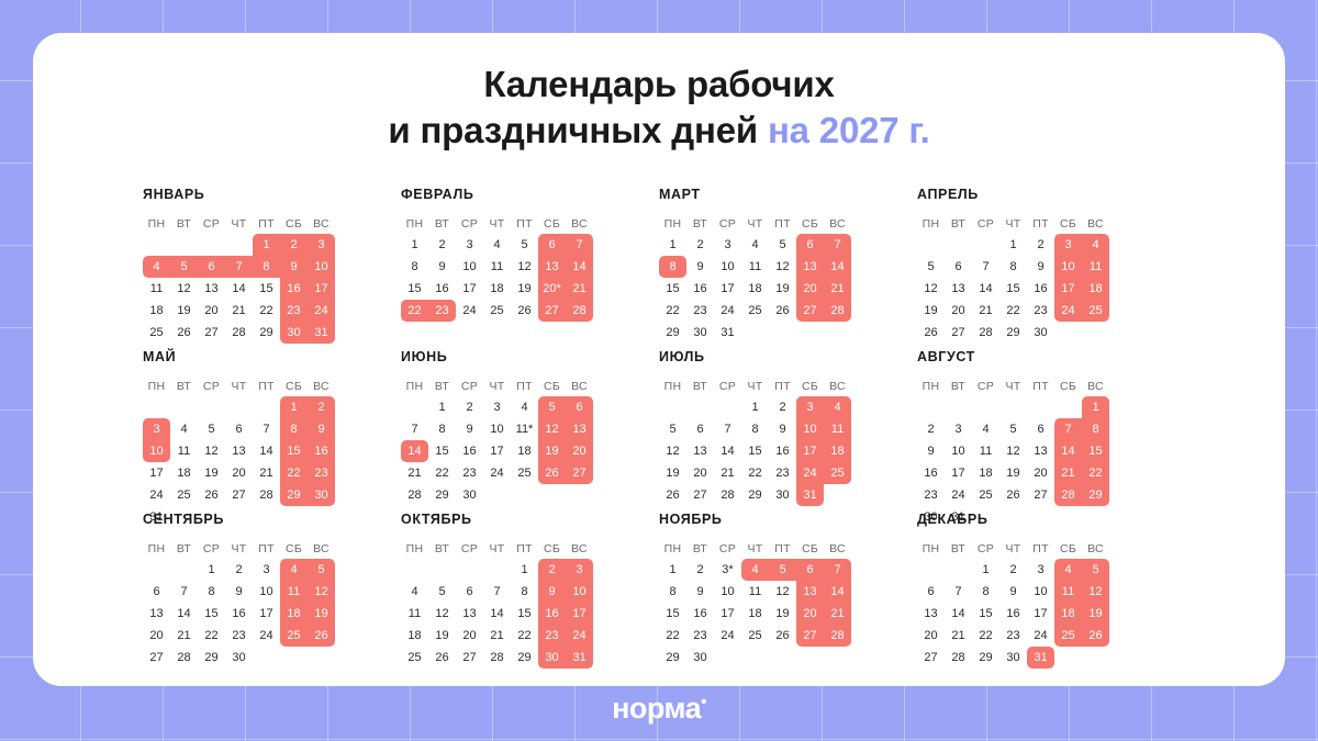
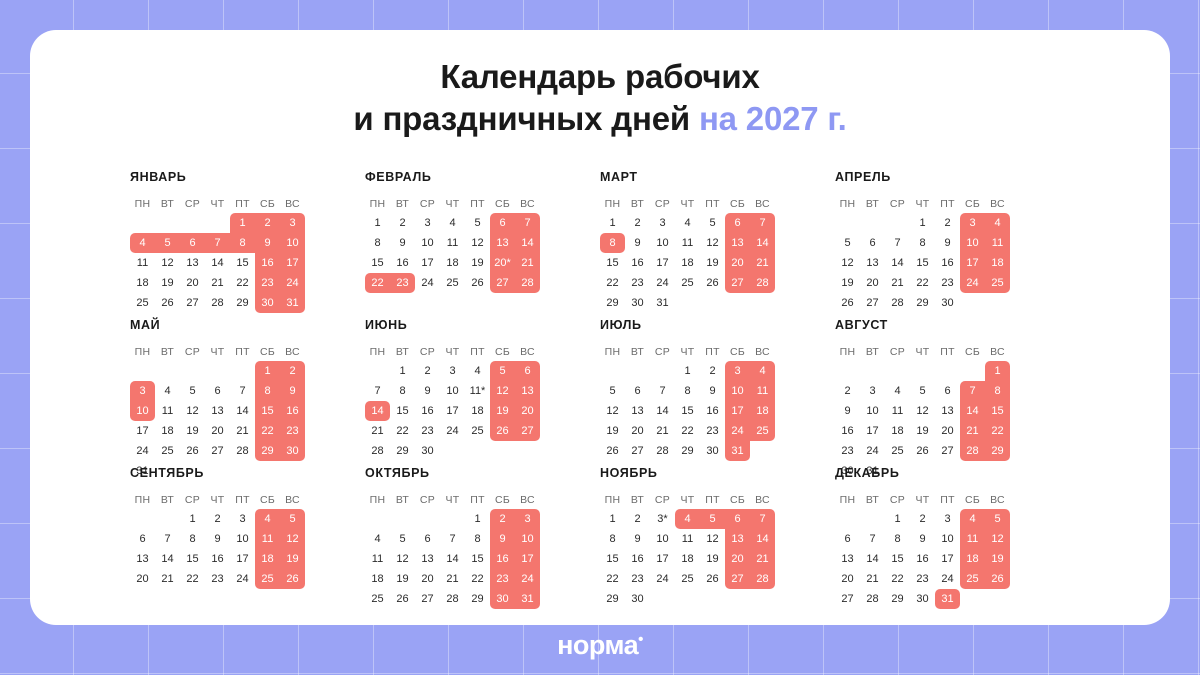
  Календарь рабочих
  и праздничных дней на 2027 г.
  ЯНВАРЬ
  ПН	ВТ	СР	ЧТ	ПТ	СБ	ВС
  				1	2	3
  4	5	6	7	8	9	10
  11	12	13	14	15	16	17
  18	19	20	21	22	23	24
  25	26	27	28	29	30	31
  ФЕВРАЛЬ
  ПН	ВТ	СР	ЧТ	ПТ	СБ	ВС
  1	2	3	4	5	6	7
  8	9	10	11	12	13	14
  15	16	17	18	19	20*	21
  22	23	24	25	26	27	28
  МАРТ
  ПН	ВТ	СР	ЧТ	ПТ	СБ	ВС
  1	2	3	4	5	6	7
  8	9	10	11	12	13	14
  15	16	17	18	19	20	21
  22	23	24	25	26	27	28
  29	30	31
  АПРЕЛЬ
  ПН	ВТ	СР	ЧТ	ПТ	СБ	ВС
  			1	2	3	4
  5	6	7	8	9	10	11
  12	13	14	15	16	17	18
  19	20	21	22	23	24	25
  26	27	28	29	30
  МАЙ
  ПН	ВТ	СР	ЧТ	ПТ	СБ	ВС
  					1	2
  3	4	5	6	7	8	9
  10	11	12	13	14	15	16
  17	18	19	20	21	22	23
  24	25	26	27	28	29	30
  31
  ИЮНЬ
  ПН	ВТ	СР	ЧТ	ПТ	СБ	ВС
  	1	2	3	4	5	6
  7	8	9	10	11*	12	13
  14	15	16	17	18	19	20
  21	22	23	24	25	26	27
  28	29	30
  ИЮЛЬ
  ПН	ВТ	СР	ЧТ	ПТ	СБ	ВС
  			1	2	3	4
  5	6	7	8	9	10	11
  12	13	14	15	16	17	18
  19	20	21	22	23	24	25
  26	27	28	29	30	31
  АВГУСТ
  ПН	ВТ	СР	ЧТ	ПТ	СБ	ВС
  						1
  2	3	4	5	6	7	8
  9	10	11	12	13	14	15
  16	17	18	19	20	21	22
  23	24	25	26	27	28	29
  30	31
  СЕНТЯБРЬ
  ПН	ВТ	СР	ЧТ	ПТ	СБ	ВС
  		1	2	3	4	5
  6	7	8	9	10	11	12
  13	14	15	16	17	18	19
  20	21	22	23	24	25	26
- 27	28	29	30
  ОКТЯБРЬ
  ПН	ВТ	СР	ЧТ	ПТ	СБ	ВС
  				1	2	3
  4	5	6	7	8	9	10
  11	12	13	14	15	16	17
  18	19	20	21	22	23	24
  25	26	27	28	29	30	31
  НОЯБРЬ
  ПН	ВТ	СР	ЧТ	ПТ	СБ	ВС
  1	2	3*	4	5	6	7
  8	9	10	11	12	13	14
  15	16	17	18	19	20	21
  22	23	24	25	26	27	28
  29	30
  ДЕКАБРЬ
  ПН	ВТ	СР	ЧТ	ПТ	СБ	ВС
  		1	2	3	4	5
  6	7	8	9	10	11	12
  13	14	15	16	17	18	19
  20	21	22	23	24	25	26
  27	28	29	30	31
  норма•
